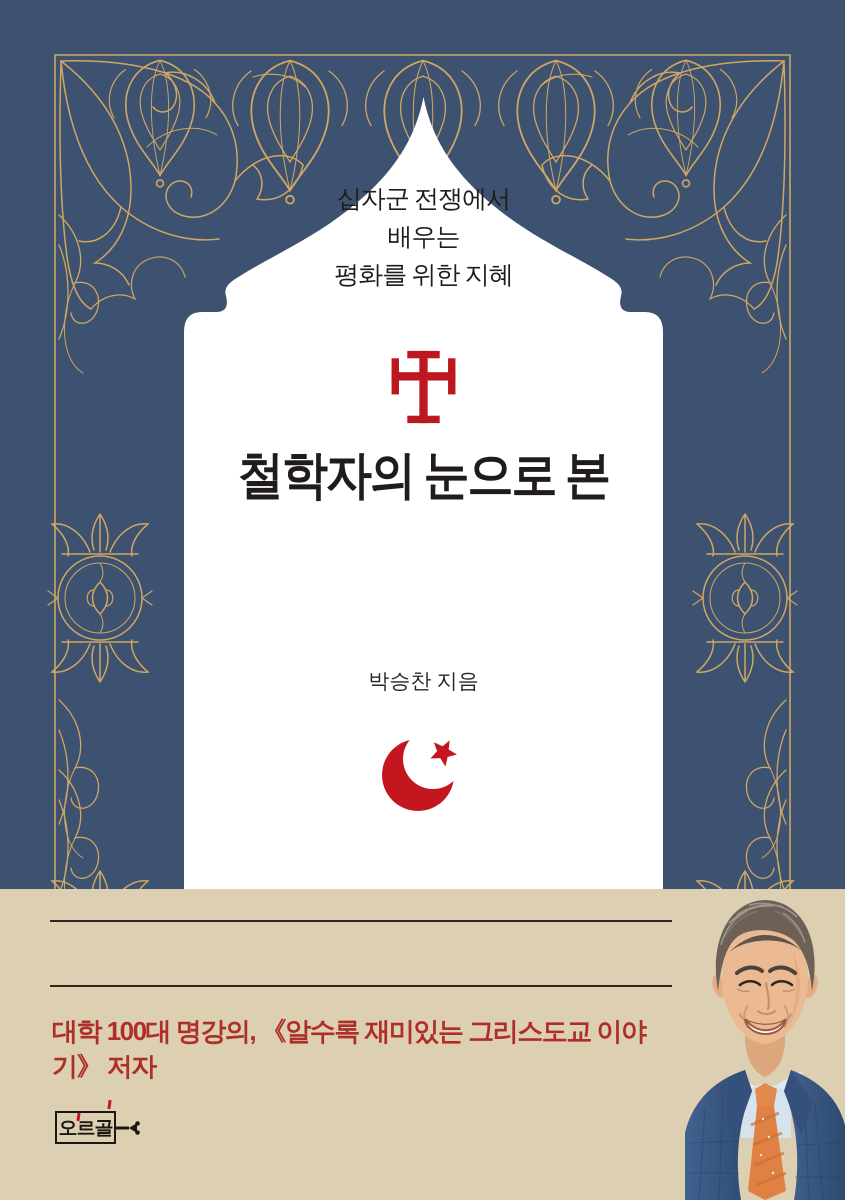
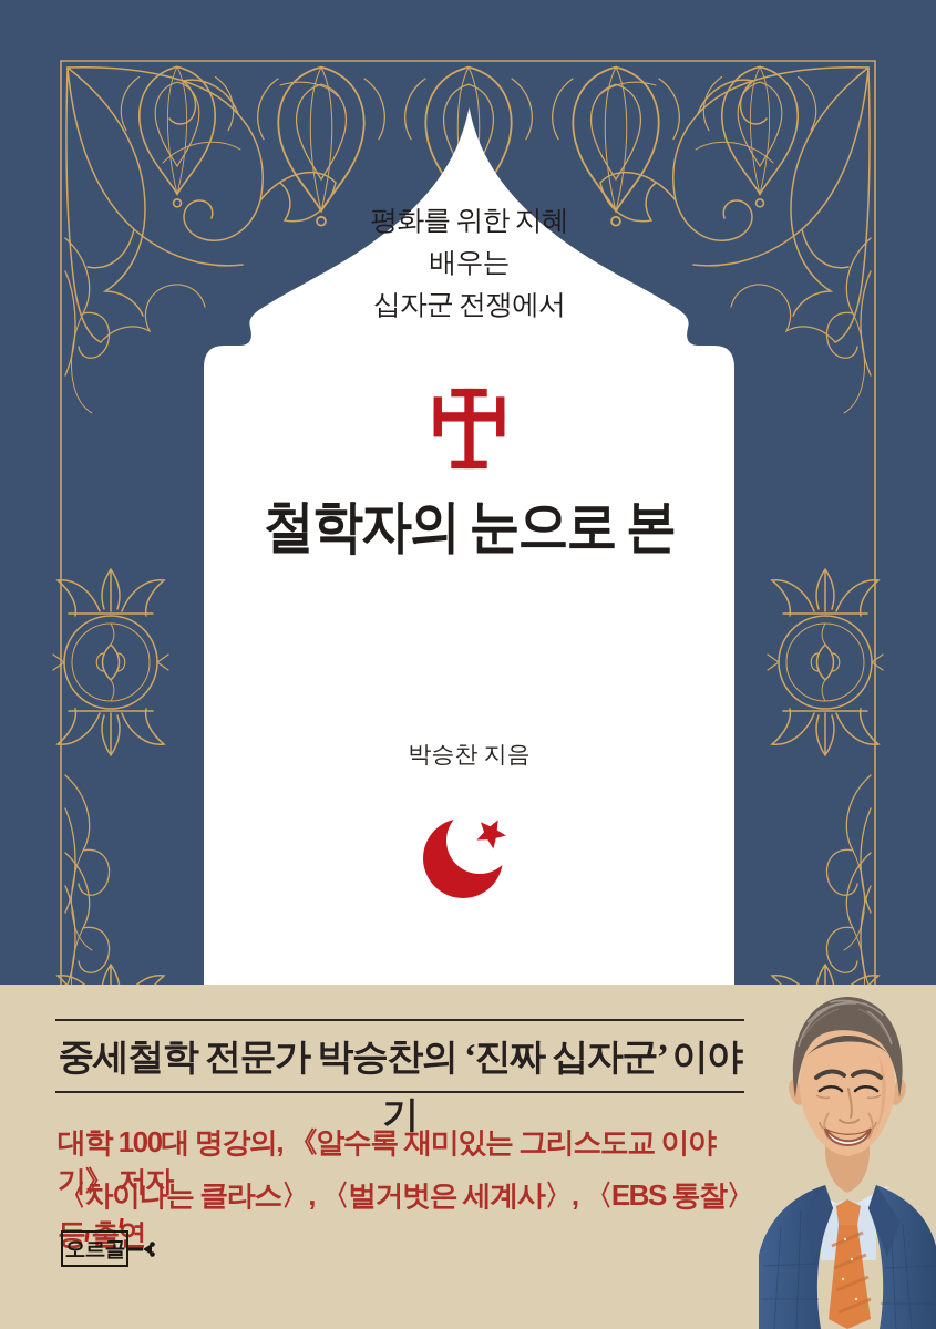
- 십자군 전쟁에서
+ 평화를 위한 지혜
  배우는
- 평화를 위한 지혜
+ 십자군 전쟁에서
  철학자의 눈으로 본
  박승찬 지음
+ 중세철학 전문가 박승찬의 ‘진짜 십자군’ 이야기
  대학 100대 명강의, 《알수록 재미있는 그리스도교 이야기》 저자
+ 〈차이나는 클라스〉, 〈벌거벗은 세계사〉, 〈EBS 통찰〉 등 출연
  오르골
